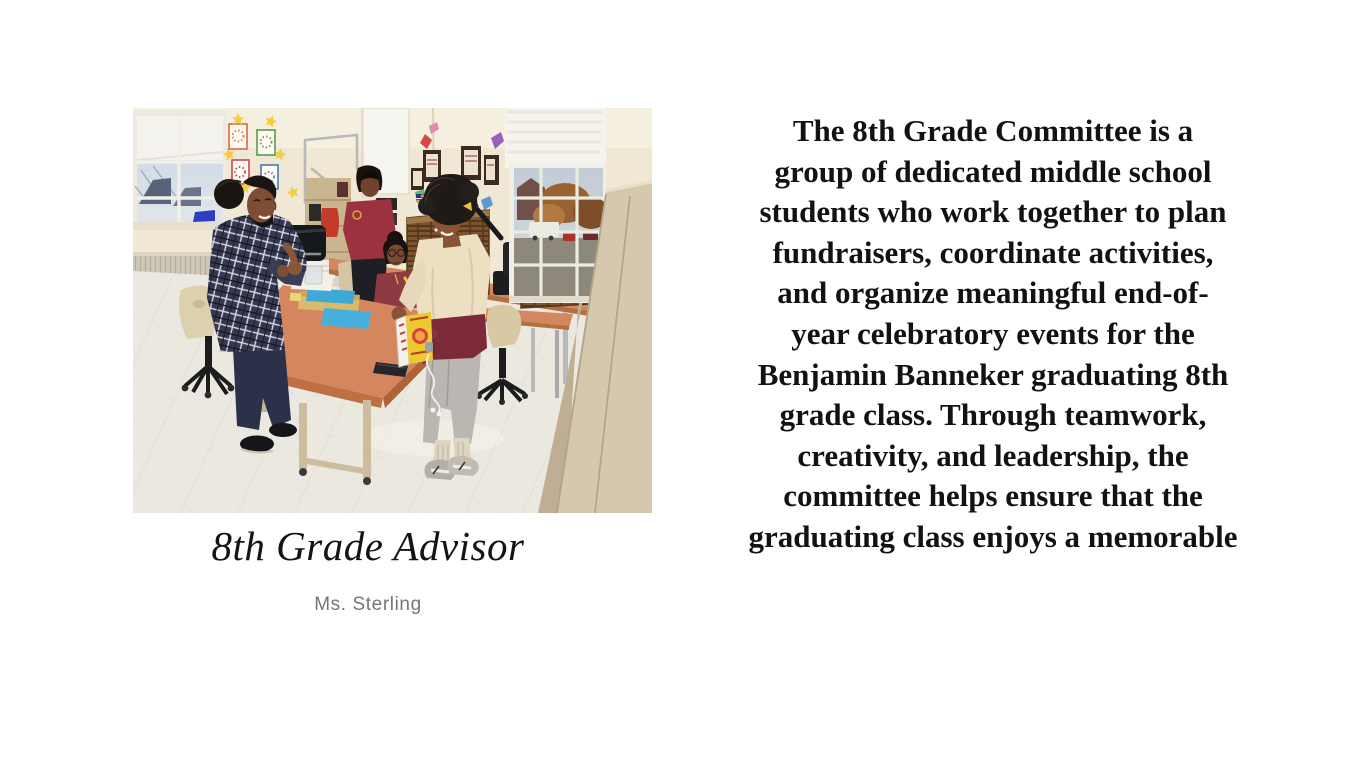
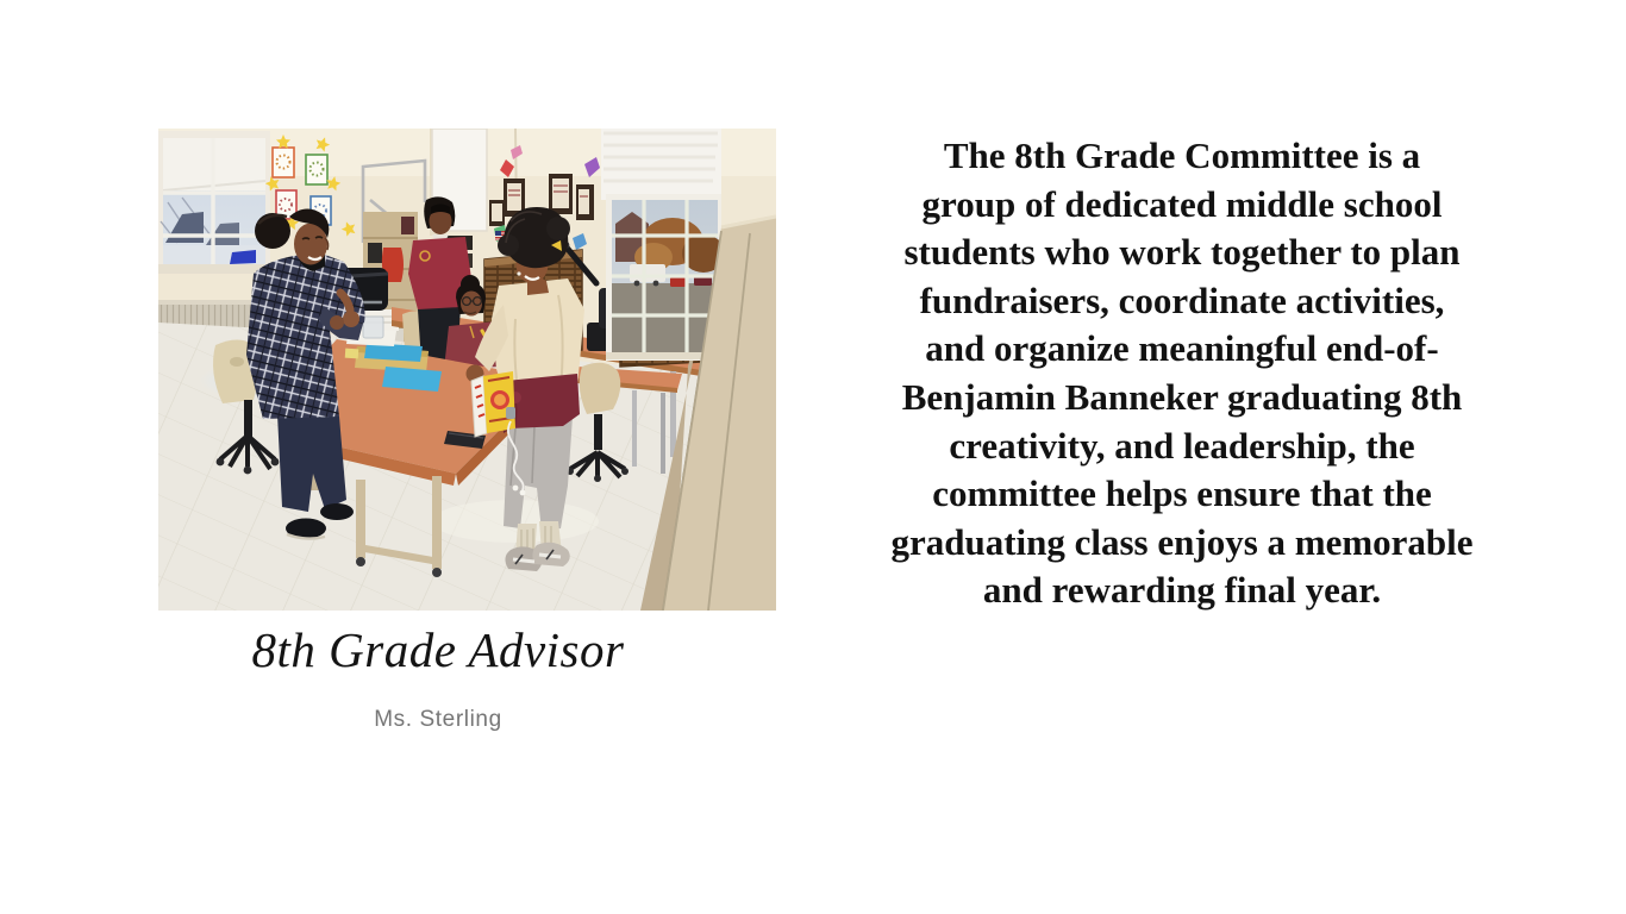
  8th Grade Advisor
  Ms. Sterling
  The 8th Grade Committee is a
  group of dedicated middle school
  students who work together to plan
  fundraisers, coordinate activities,
  and organize meaningful end-of-
- year celebratory events for the
  Benjamin Banneker graduating 8th
- grade class. Through teamwork,
  creativity, and leadership, the
  committee helps ensure that the
  graduating class enjoys a memorable
+ and rewarding final year.
